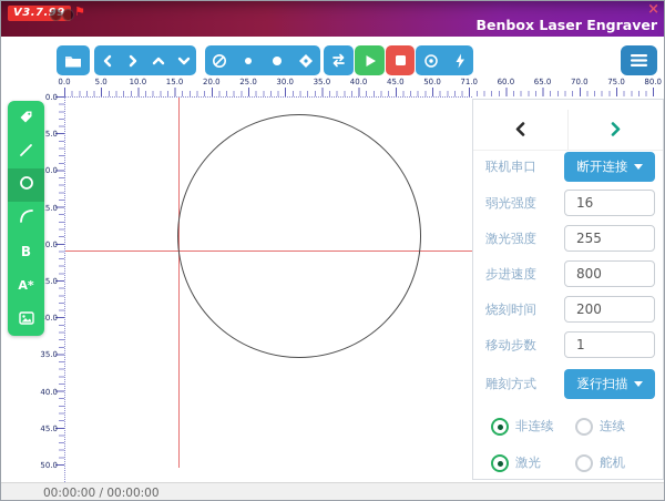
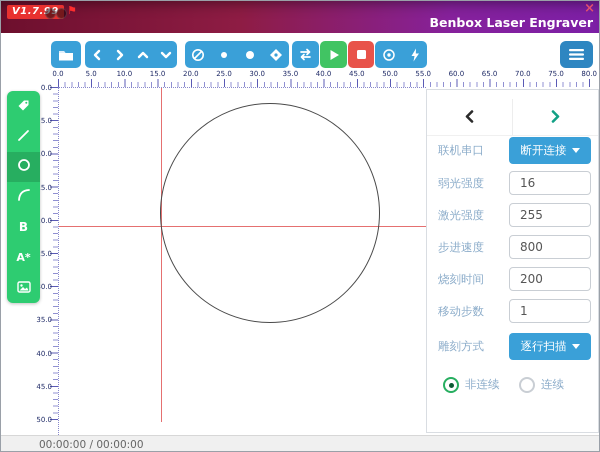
- V3.7.99
+ V1.7.99
  ⚑
  ×
  Benbox Laser Engraver
  0.0
  5.0
  10.0
  15.0
  20.0
  25.0
  30.0
  35.0
  40.0
  45.0
  50.0
- 71.0
+ 55.0
  60.0
  65.0
  70.0
  75.0
  80.0
  0.0
  5.0
  0.0
  5.0
  0.0
  5.0
  0.0
  35.0
  40.0
  45.0
  50.0
  B
  A*
  联机串口
  断开连接
  弱光强度
  16
  激光强度
  255
  步进速度
  800
  烧刻时间
  200
  移动步数
  1
  雕刻方式
  逐行扫描
  非连续
  连续
- 激光
- 舵机
  00:00:00 / 00:00:00
